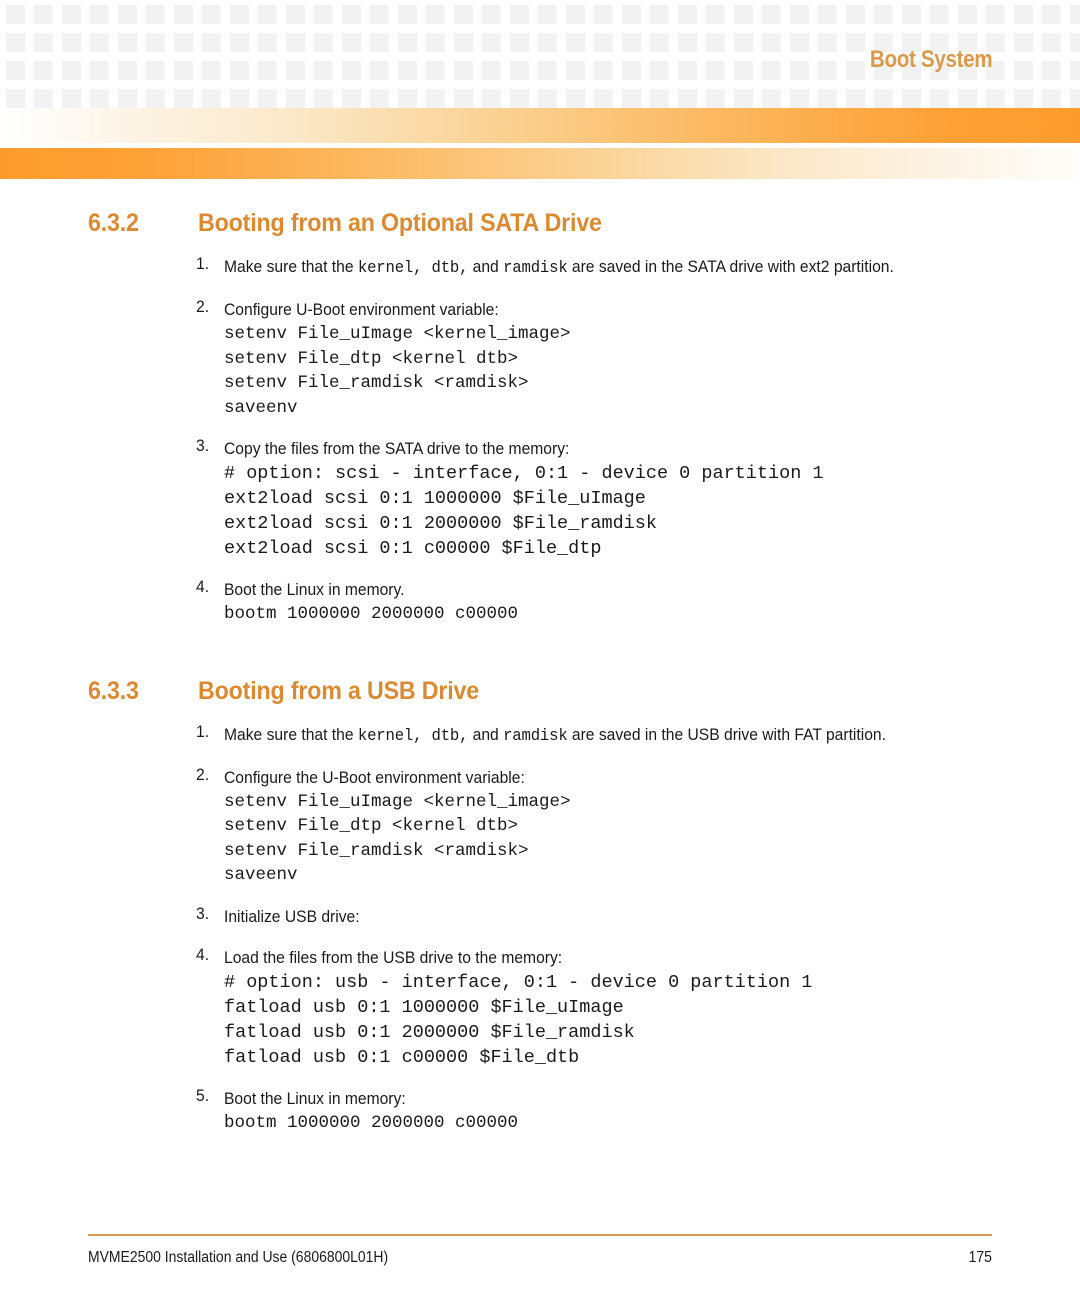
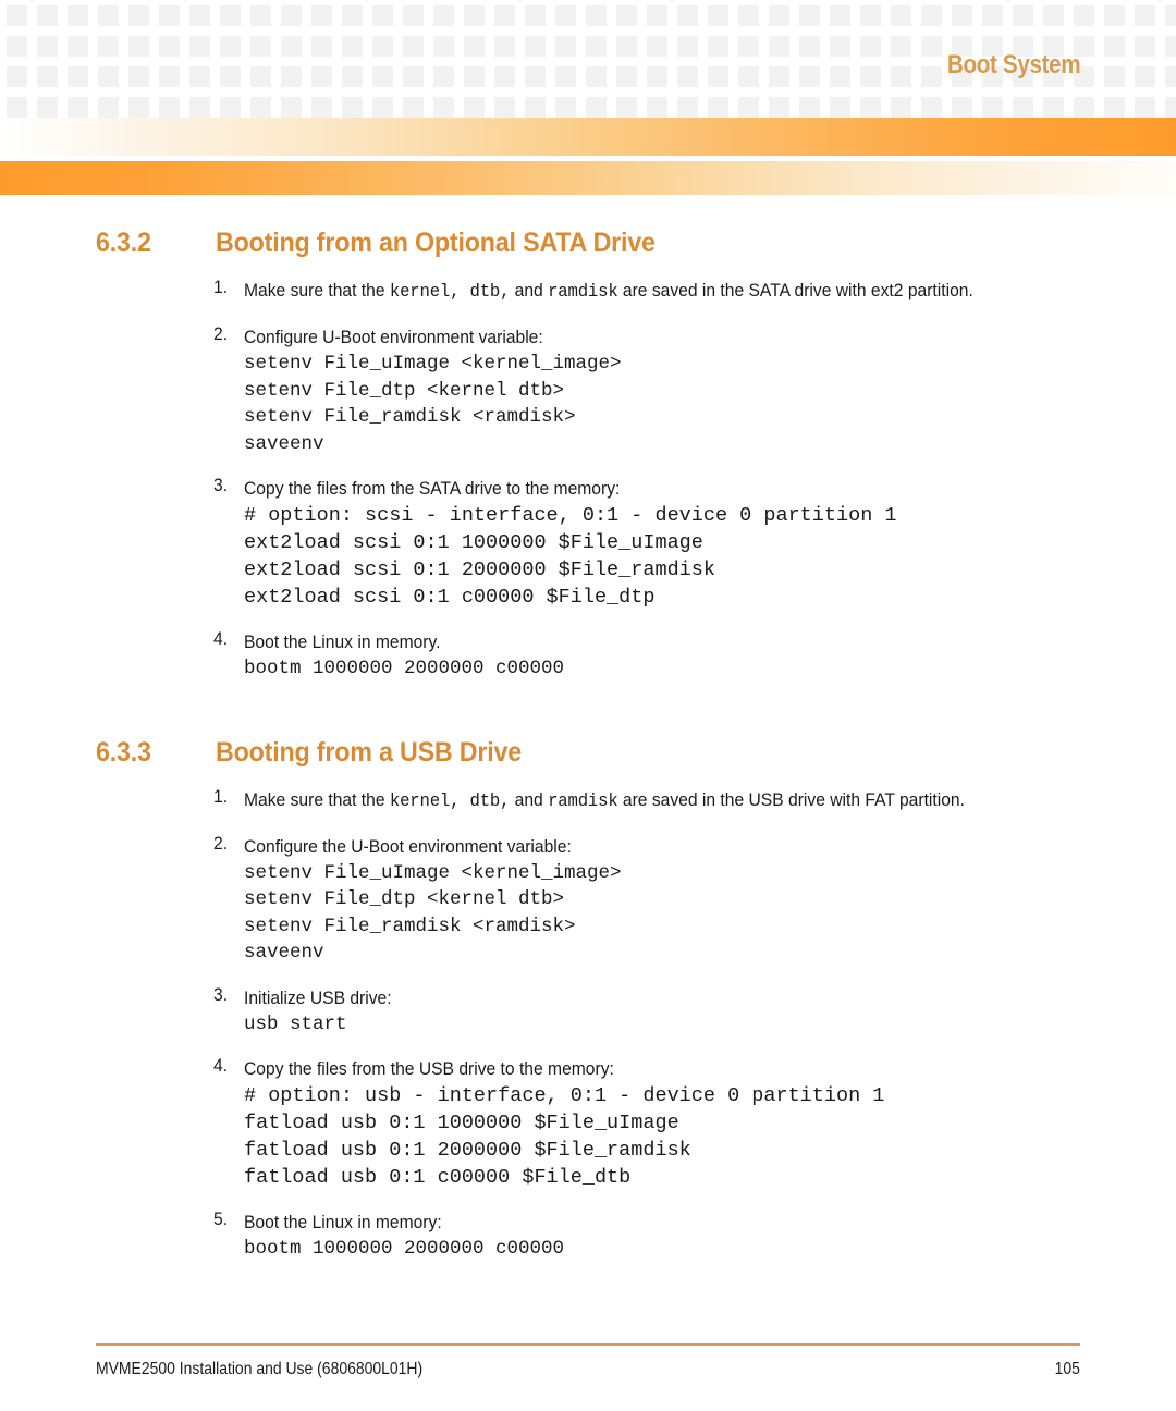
  Boot System
  6.3.2
  Booting from an Optional SATA Drive
  1.
  Make sure that the kernel, dtb, and ramdisk are saved in the SATA drive with ext2 partition.
  2.
  Configure U-Boot environment variable:
  setenv File_uImage <kernel_image>
  setenv File_dtp <kernel dtb>
  setenv File_ramdisk <ramdisk>
  saveenv
  3.
  Copy the files from the SATA drive to the memory:
  # option: scsi - interface, 0:1 - device 0 partition 1
  ext2load scsi 0:1 1000000 $File_uImage
  ext2load scsi 0:1 2000000 $File_ramdisk
  ext2load scsi 0:1 c00000 $File_dtp
  4.
  Boot the Linux in memory.
  bootm 1000000 2000000 c00000
  6.3.3
  Booting from a USB Drive
  1.
  Make sure that the kernel, dtb, and ramdisk are saved in the USB drive with FAT partition.
  2.
  Configure the U-Boot environment variable:
  setenv File_uImage <kernel_image>
  setenv File_dtp <kernel dtb>
  setenv File_ramdisk <ramdisk>
  saveenv
  3.
  Initialize USB drive:
+ usb start
  4.
- Load the files from the USB drive to the memory:
+ Copy the files from the USB drive to the memory:
  # option: usb - interface, 0:1 - device 0 partition 1
  fatload usb 0:1 1000000 $File_uImage
  fatload usb 0:1 2000000 $File_ramdisk
  fatload usb 0:1 c00000 $File_dtb
  5.
  Boot the Linux in memory:
  bootm 1000000 2000000 c00000
  MVME2500 Installation and Use (6806800L01H)
- 175
+ 105
